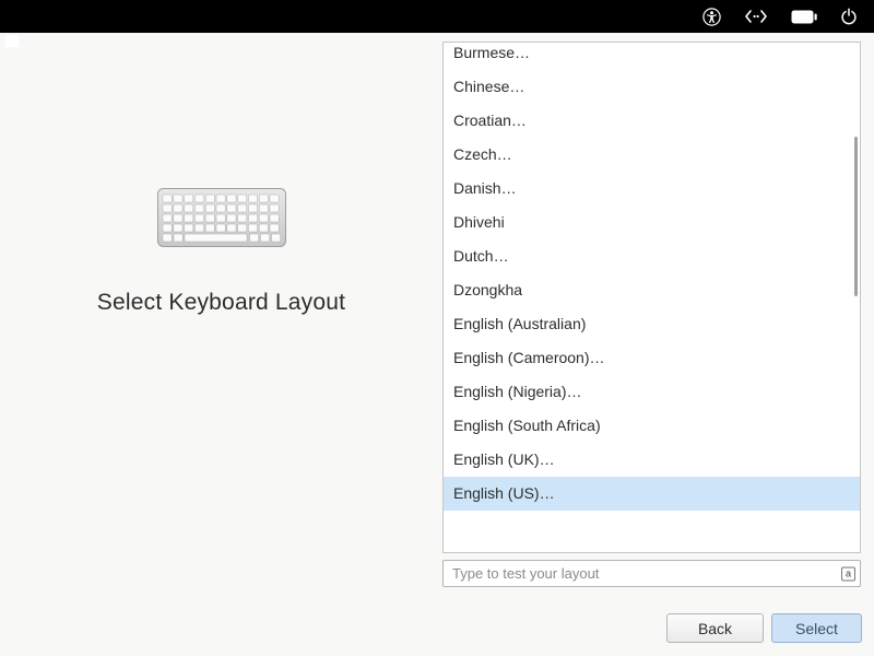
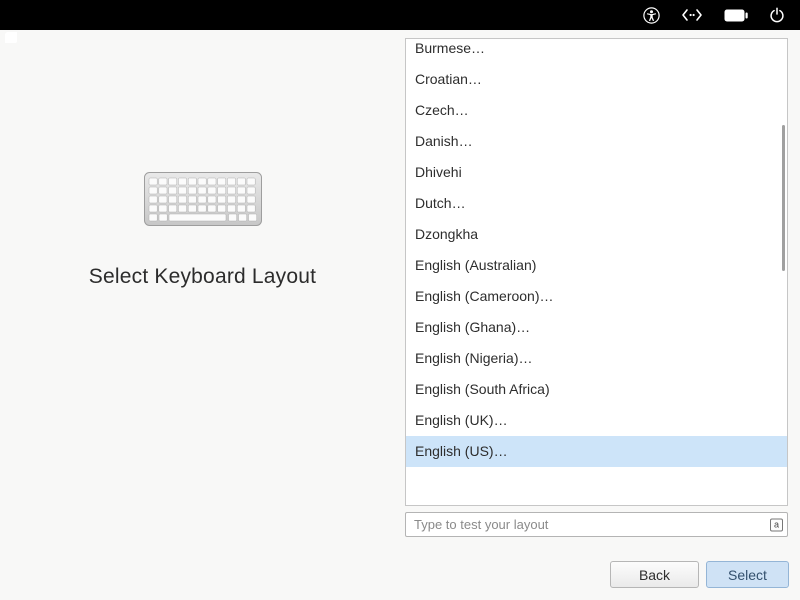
  Select Keyboard Layout
  Burmese…
- Chinese…
  Croatian…
  Czech…
  Danish…
  Dhivehi
  Dutch…
  Dzongkha
  English (Australian)
  English (Cameroon)…
+ English (Ghana)…
  English (Nigeria)…
  English (South Africa)
  English (UK)…
  English (US)…
  Type to test your layout
  a
  Back
  Select
